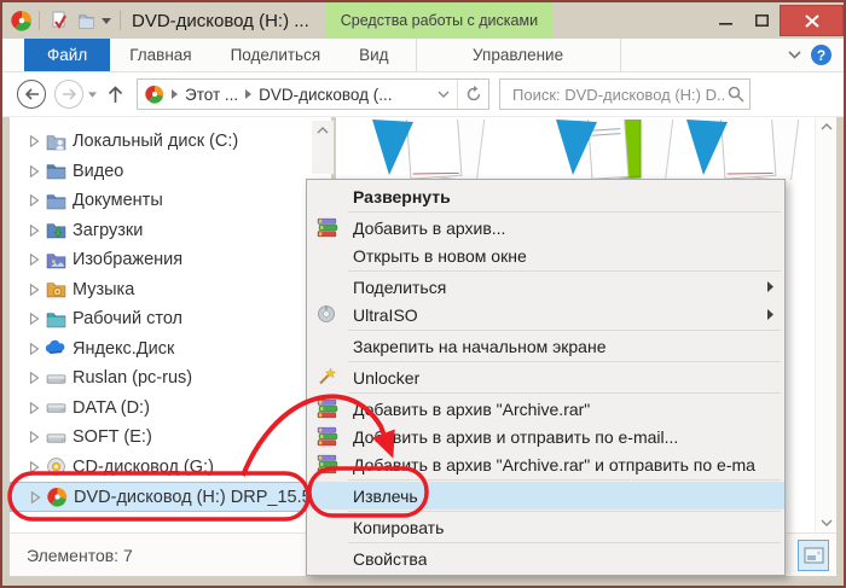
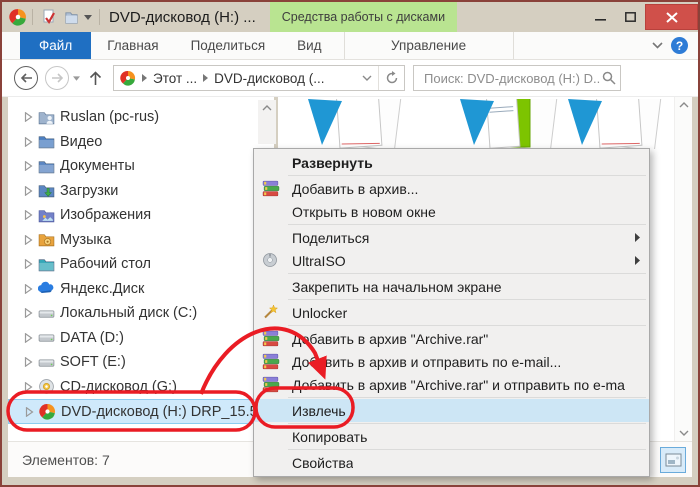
  DVD-дисковод (H:) ...
  Средства работы с дисками
  Файл
  Главная
  Поделиться
  Вид
  Управление
  ?
  Этот ...
  DVD-дисковод (...
  Поиск: DVD-дисковод (H:) D..
- Локальный диск (C:)
+ Ruslan (pc-rus)
  Видео
  Документы
  Загрузки
  Изображения
  Музыка
  Рабочий стол
  Яндекс.Диск
- Ruslan (pc-rus)
+ Локальный диск (C:)
  DATA (D:)
  SOFT (E:)
  CD-дисковод (G:)
  DVD-дисковод (H:) DRP_15.
  Элементов: 7
  Развернуть
  Добавить в архив...
  Открыть в новом окне
  Поделиться
  UltraISO
  Закрепить на начальном экране
  Unlocker
  Дбавить в архив "Archive.rar"
  Добавить в архив и отправить по e-mail...
  Добавить в архив "Archive.rar" и отправить по e-ma
  Извлечь
  Копировать
  Свойства
